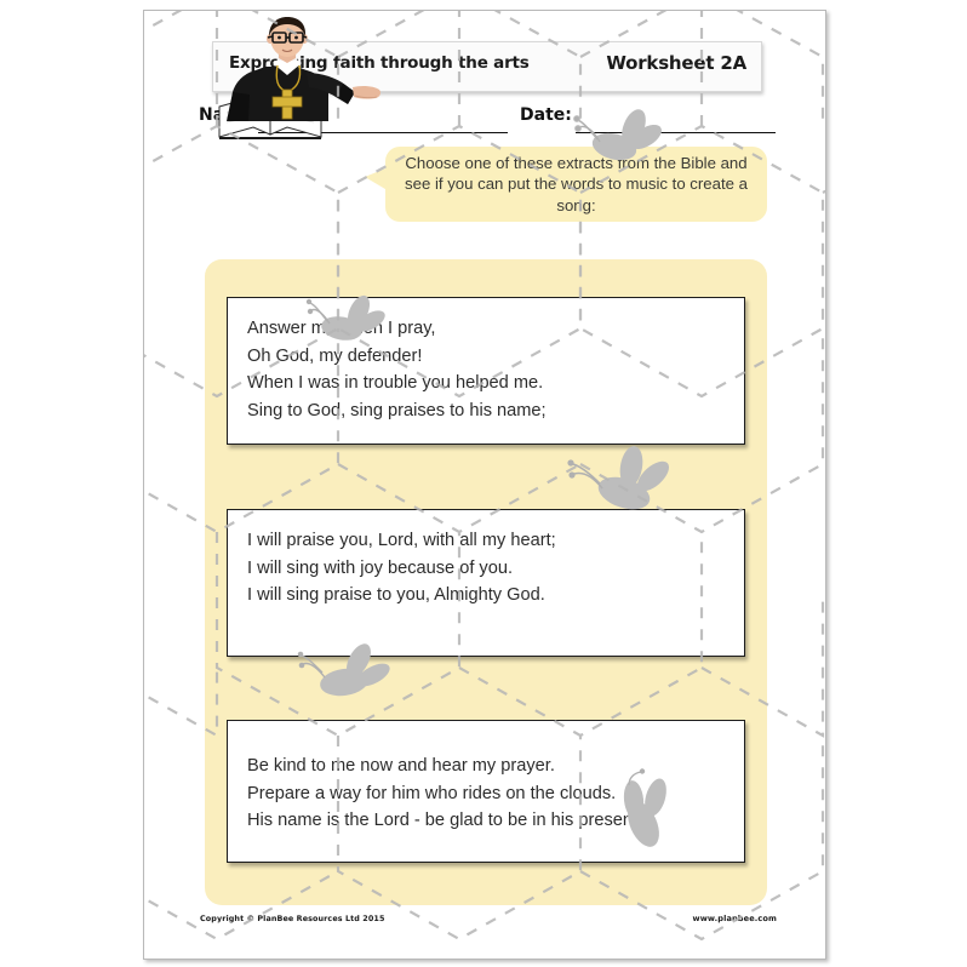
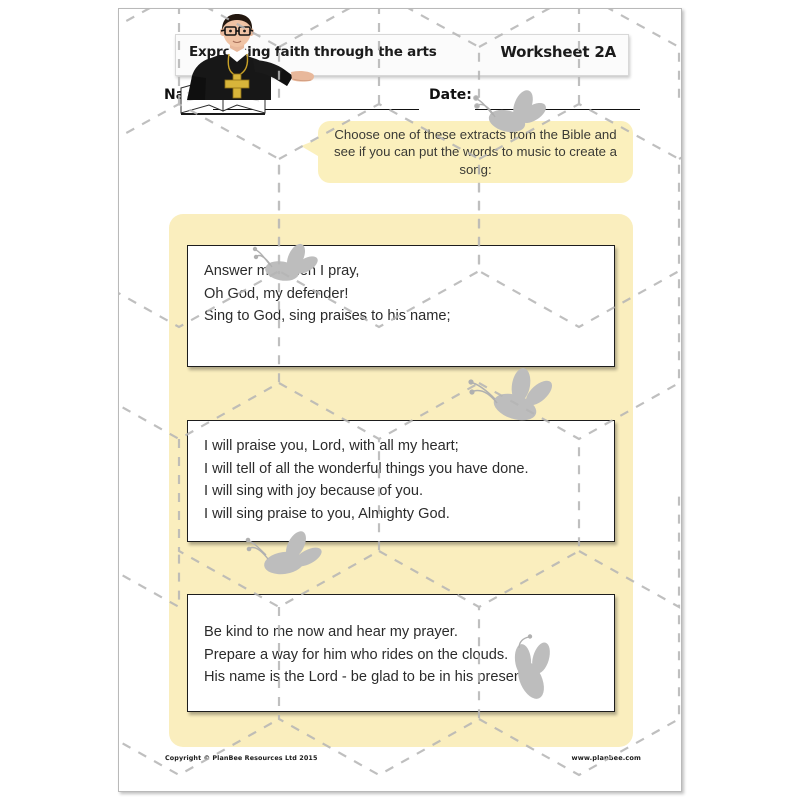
  Expring faith through the arts
  Worksheet 2A
  Date:
  Choose one of these extracts from the Bible and see if you can put the words to music to create a song:
  Answer mn I pray,
  Oh God, my defender!
- When I was in trouble you helped me.
  Sing to God, sing praises to his name;
  I will praise you, Lord, with all my heart;
+ I will tell of all the wonderful things you have done.
  I will sing with joy because of you.
  I will sing praise to you, Almighty God.
  Be kind to me now and hear my prayer.
  Prepare a way for him who rides on the clouds.
  His name is the Lord - be glad to be in his presen
  Copyright © PlanBee Resources Ltd 2015
  www.planbee.com
